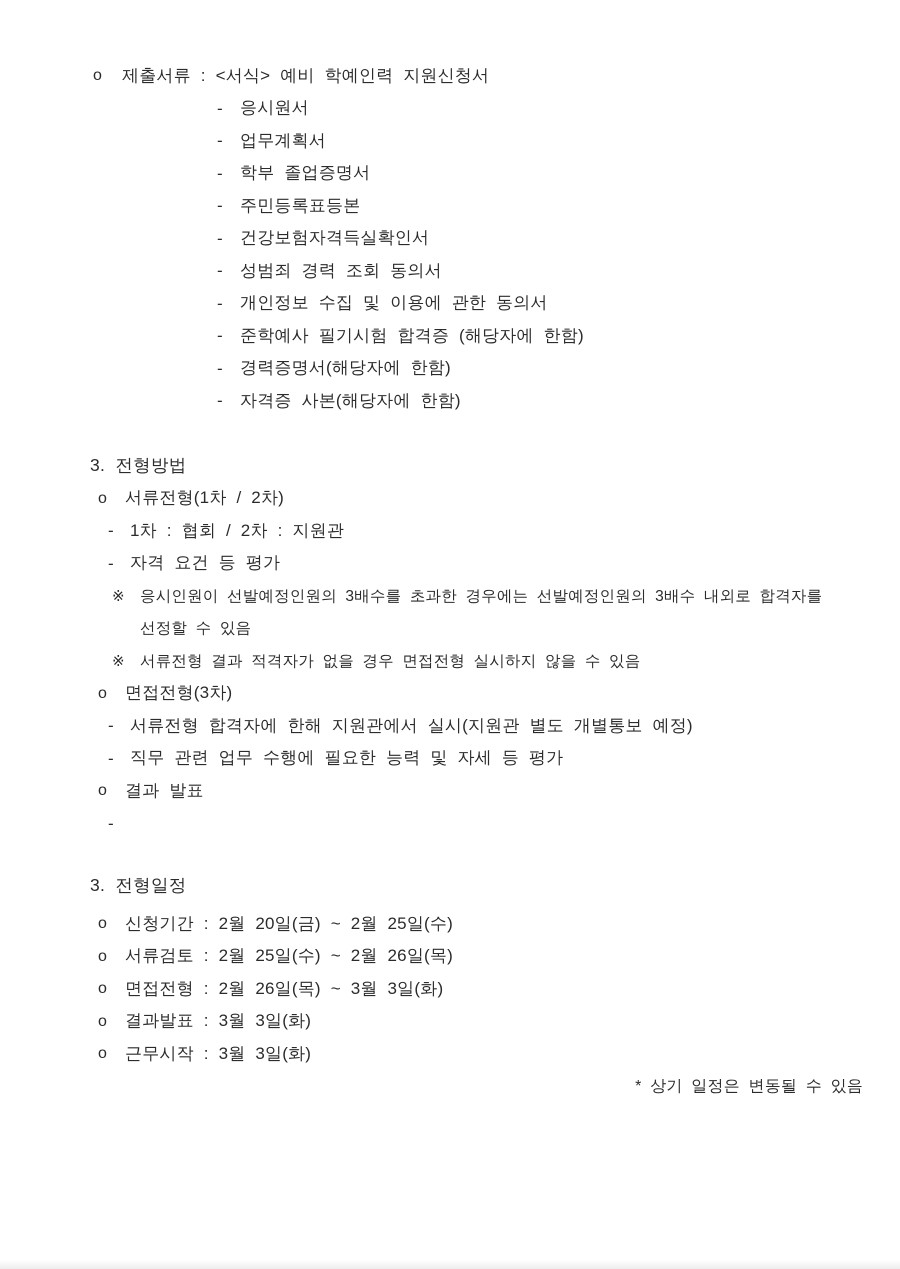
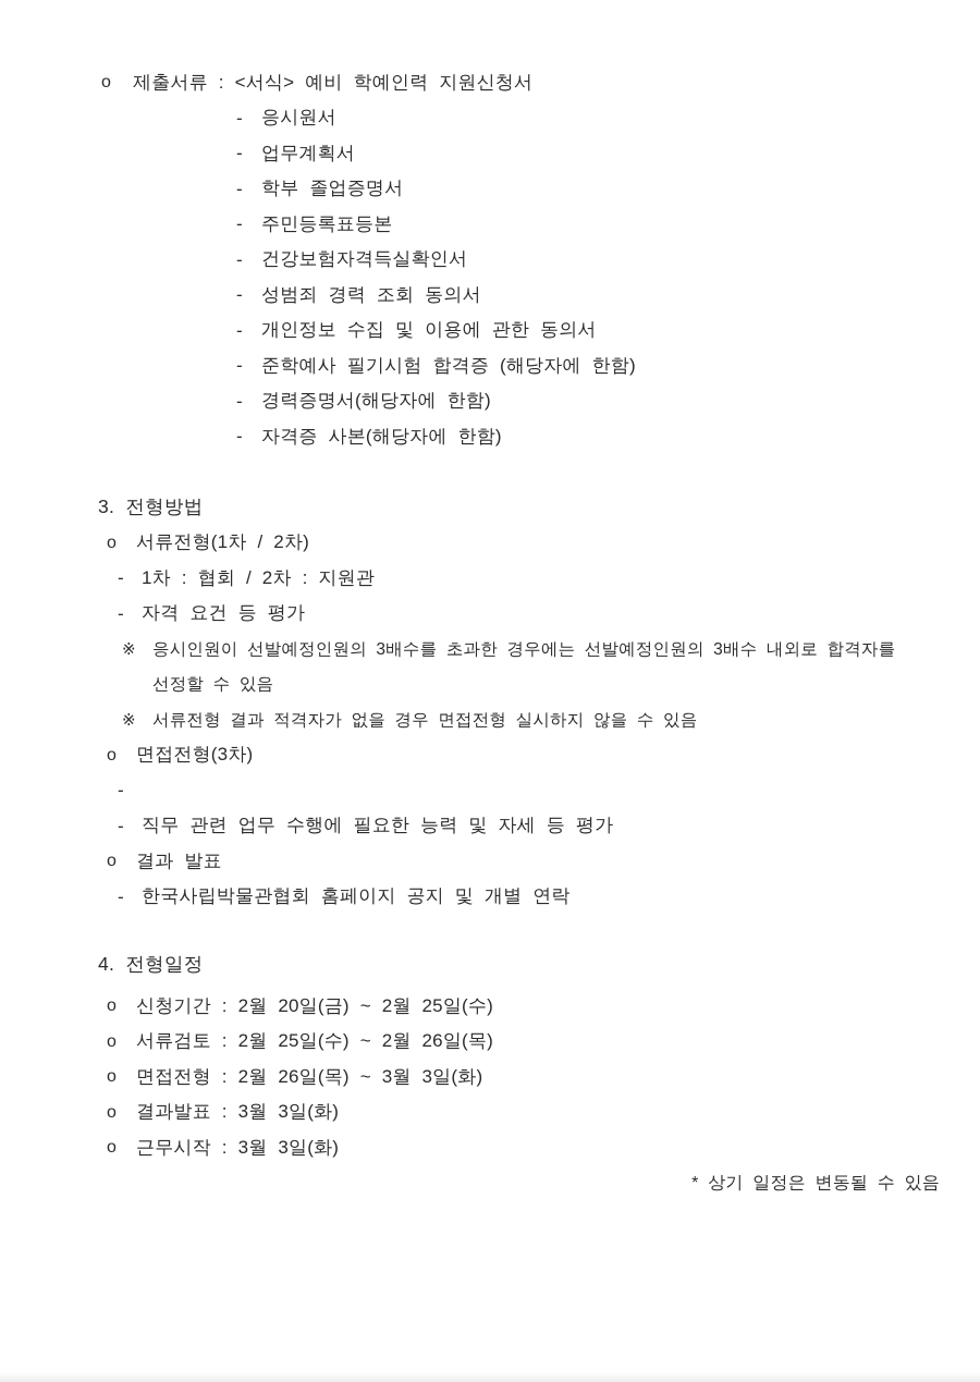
  o
  제출서류 : <서식> 예비 학예인력 지원신청서
  -
  응시원서
  -
  업무계획서
  -
  학부 졸업증명서
  -
  주민등록표등본
  -
  건강보험자격득실확인서
  -
  성범죄 경력 조회 동의서
  -
  개인정보 수집 및 이용에 관한 동의서
  -
  준학예사 필기시험 합격증 (해당자에 한함)
  -
  경력증명서(해당자에 한함)
  -
  자격증 사본(해당자에 한함)
  3. 전형방법
  o
  서류전형(1차 / 2차)
  -
  1차 : 협회 / 2차 : 지원관
  -
  자격 요건 등 평가
  ※
  응시인원이 선발예정인원의 3배수를 초과한 경우에는 선발예정인원의 3배수 내외로 합격자를
  선정할 수 있음
  ※
  서류전형 결과 적격자가 없을 경우 면접전형 실시하지 않을 수 있음
  o
  면접전형(3차)
  -
- 서류전형 합격자에 한해 지원관에서 실시(지원관 별도 개별통보 예정)
  -
  직무 관련 업무 수행에 필요한 능력 및 자세 등 평가
  o
  결과 발표
  -
+ 한국사립박물관협회 홈페이지 공지 및 개별 연락
- 3. 전형일정
+ 4. 전형일정
  o
  신청기간 : 2월 20일(금) ~ 2월 25일(수)
  o
  서류검토 : 2월 25일(수) ~ 2월 26일(목)
  o
  면접전형 : 2월 26일(목) ~ 3월 3일(화)
  o
  결과발표 : 3월 3일(화)
  o
  근무시작 : 3월 3일(화)
  * 상기 일정은 변동될 수 있음
